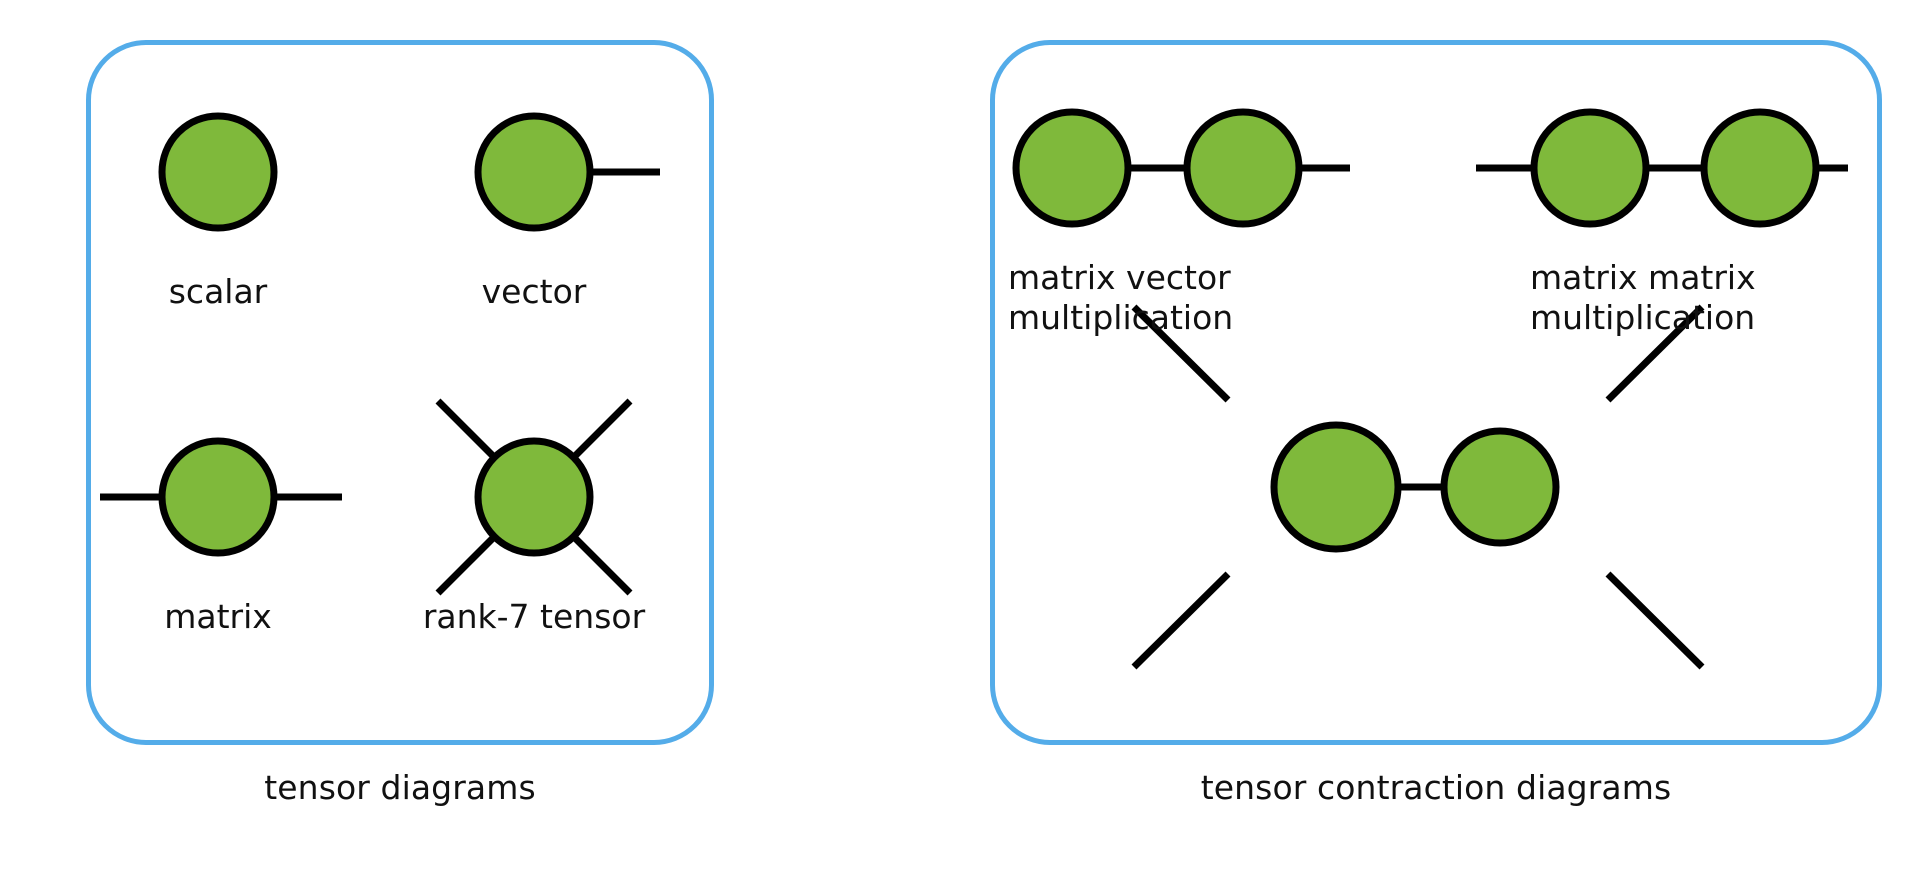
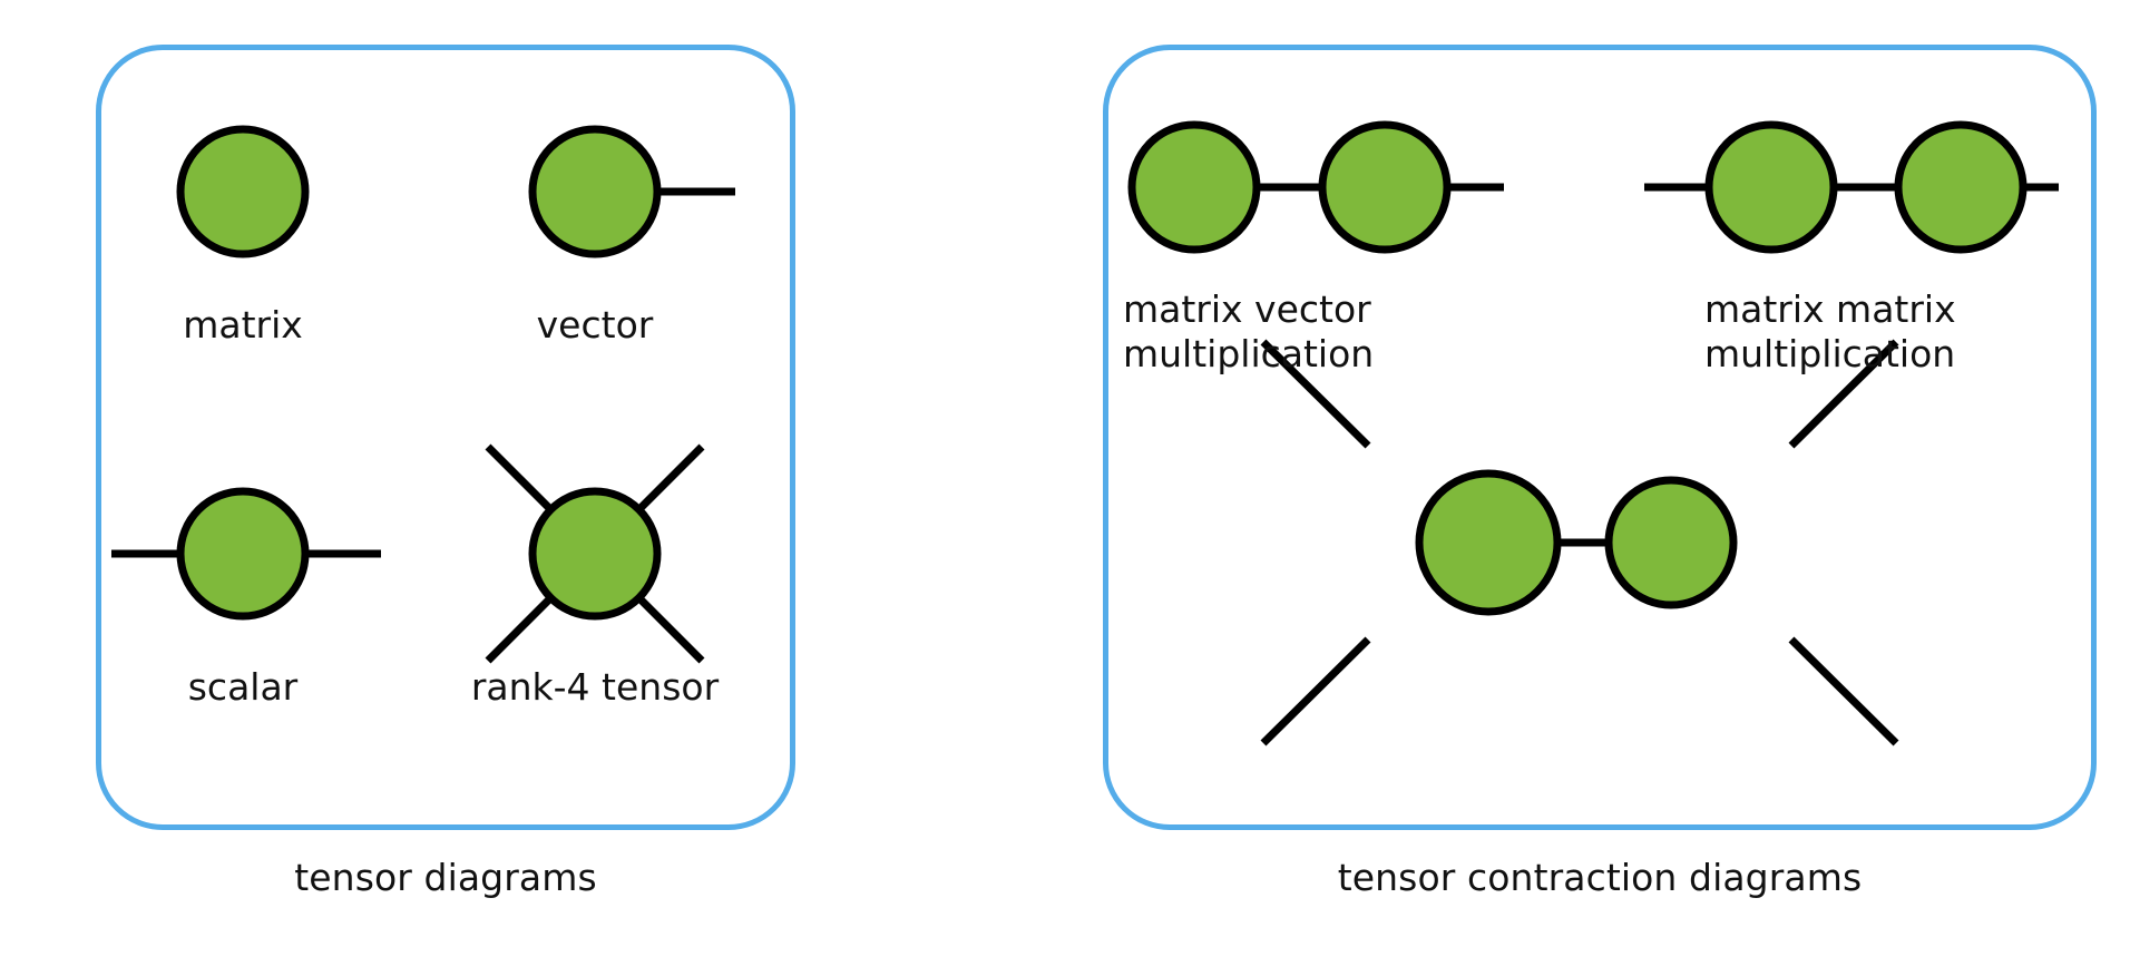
- scalar
+ matrix
  vector
- matrix
+ scalar
- rank-7 tensor
+ rank-4 tensor
  matrix vector
  multiplication
  matrix matrix
  multiplication
  tensor diagrams
  tensor contraction diagrams
